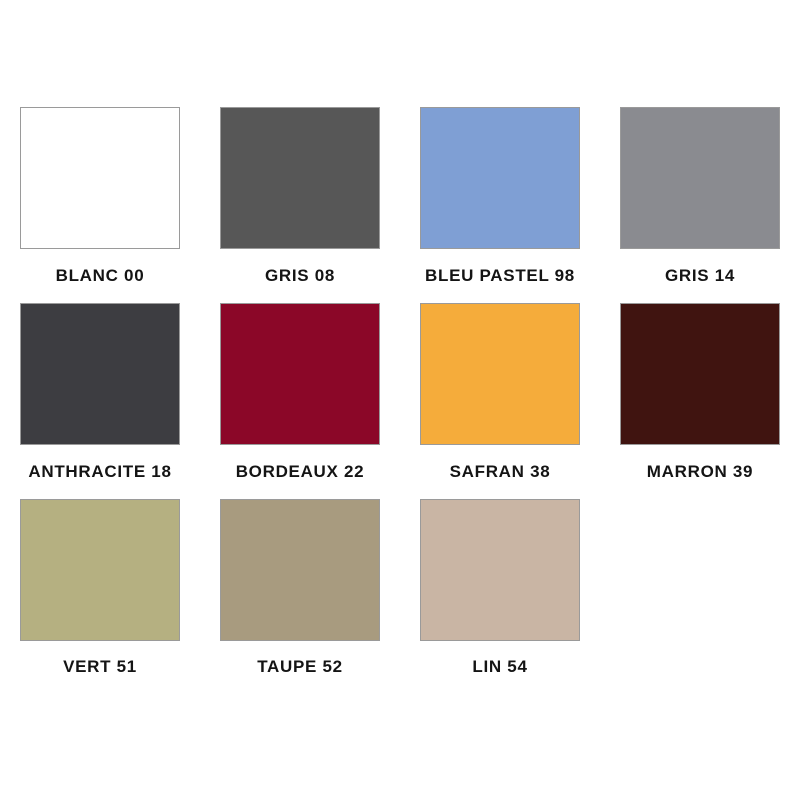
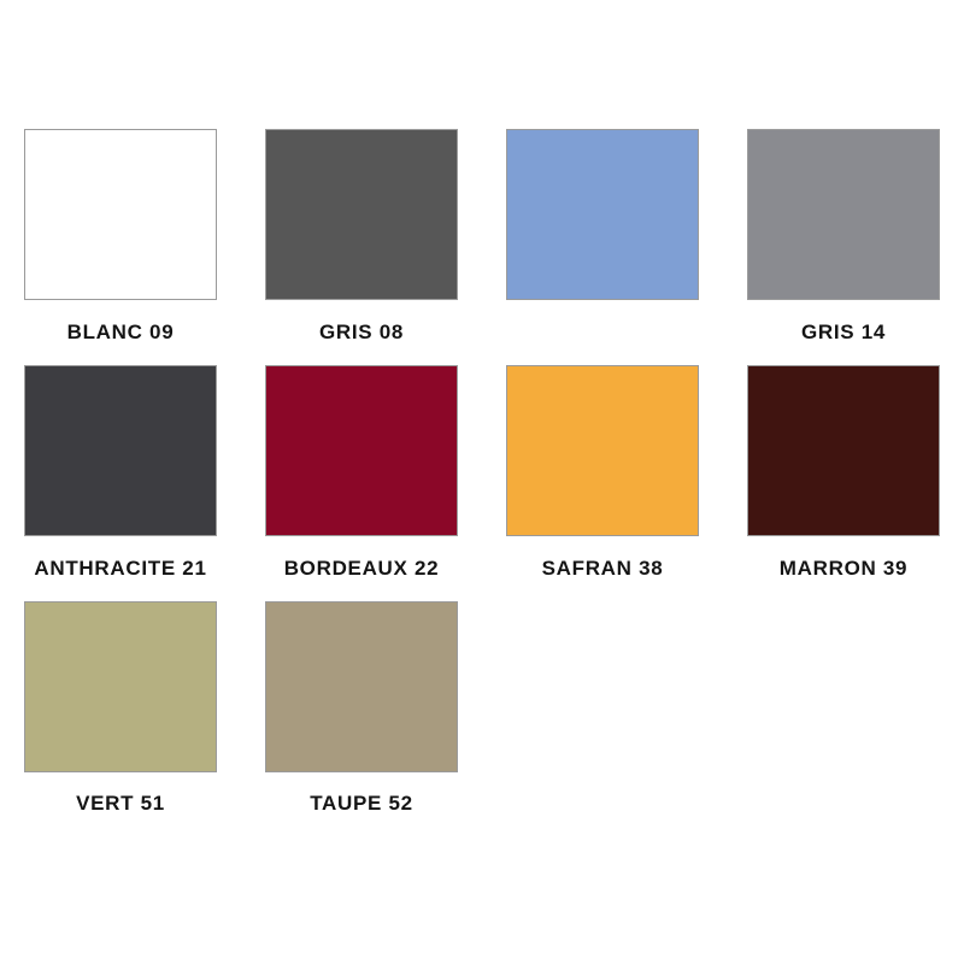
- BLANC 00
+ BLANC 09
  GRIS 08
- BLEU PASTEL 98
  GRIS 14
- ANTHRACITE 18
+ ANTHRACITE 21
  BORDEAUX 22
  SAFRAN 38
  MARRON 39
  VERT 51
  TAUPE 52
- LIN 54
